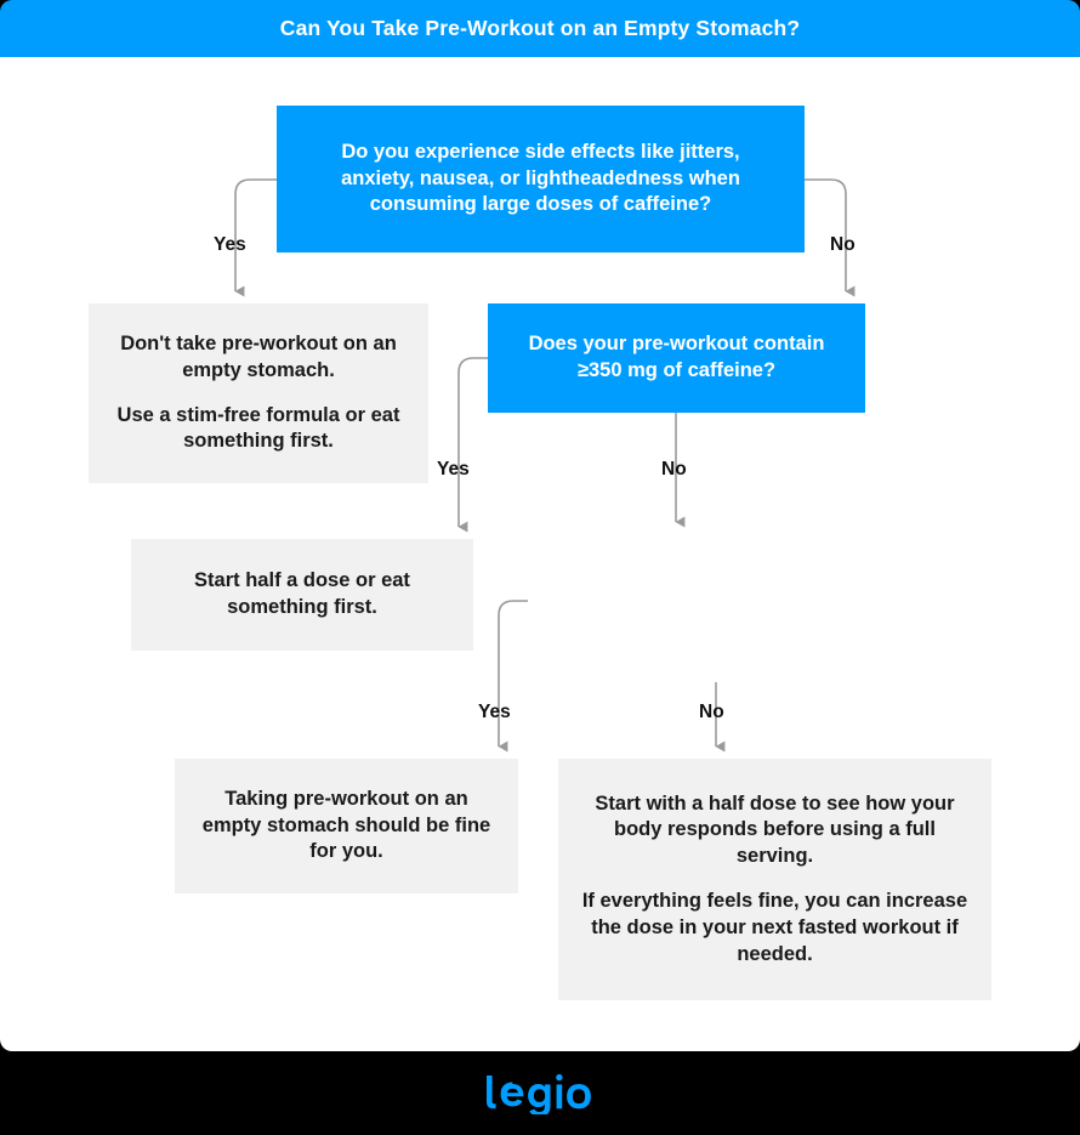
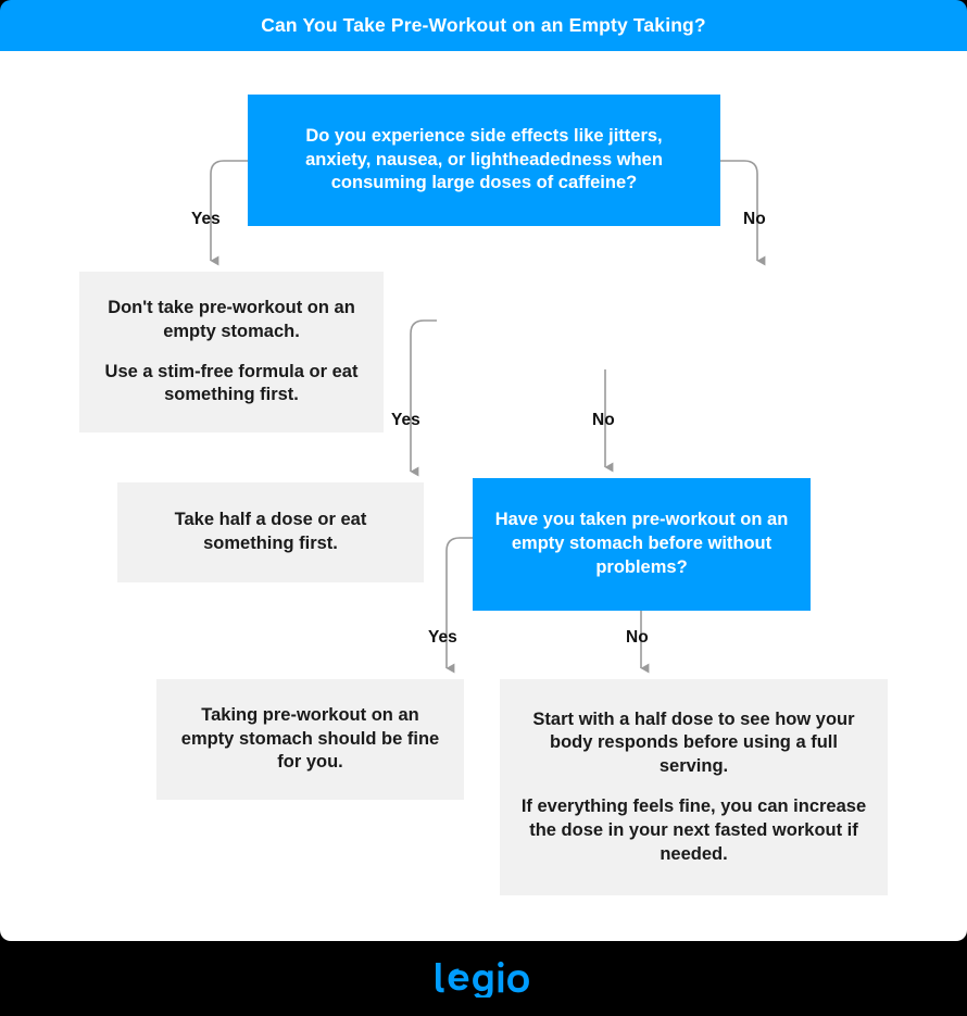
- Can You Take Pre-Workout on an Empty Stomach?
+ Can You Take Pre-Workout on an Empty Taking?
  Do you experience side effects like jitters, anxiety, nausea, or lightheadedness when consuming large doses of caffeine?
  Don't take pre-workout on an empty stomach.
  Use a stim-free formula or eat something first.
- Does your pre-workout contain ≥350 mg of caffeine?
- Start half a dose or eat something first.
+ Take half a dose or eat something first.
+ Have you taken pre-workout on an empty stomach before without problems?
  Taking pre-workout on an empty stomach should be fine for you.
  Start with a half dose to see how your body responds before using a full serving.
  If everything feels fine, you can increase the dose in your next fasted workout if needed.
  Yes
  No
  Yes
  No
  Yes
  No
